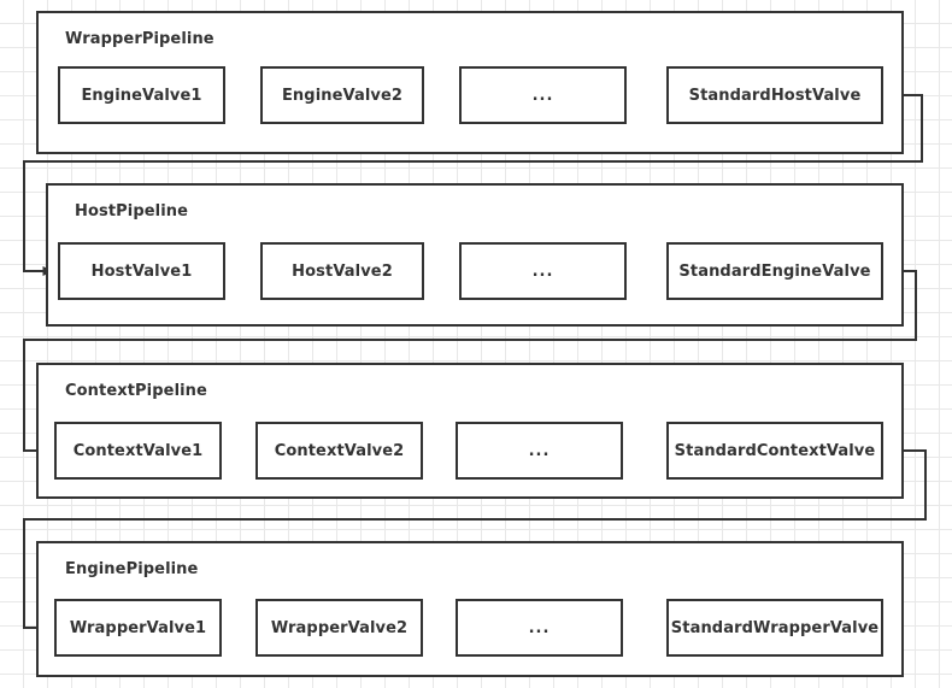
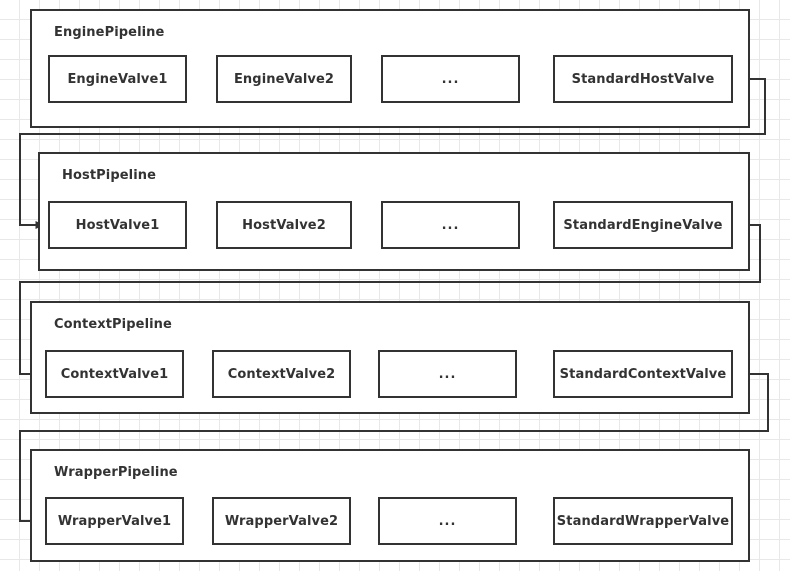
- WrapperPipeline
+ EnginePipeline
  EngineValve1
  EngineValve2
  ...
  StandardHostValve
  HostPipeline
  HostValve1
  HostValve2
  ...
  StandardEngineValve
  ContextPipeline
  ContextValve1
  ContextValve2
  ...
  StandardContextValve
- EnginePipeline
+ WrapperPipeline
  WrapperValve1
  WrapperValve2
  ...
  StandardWrapperValve
